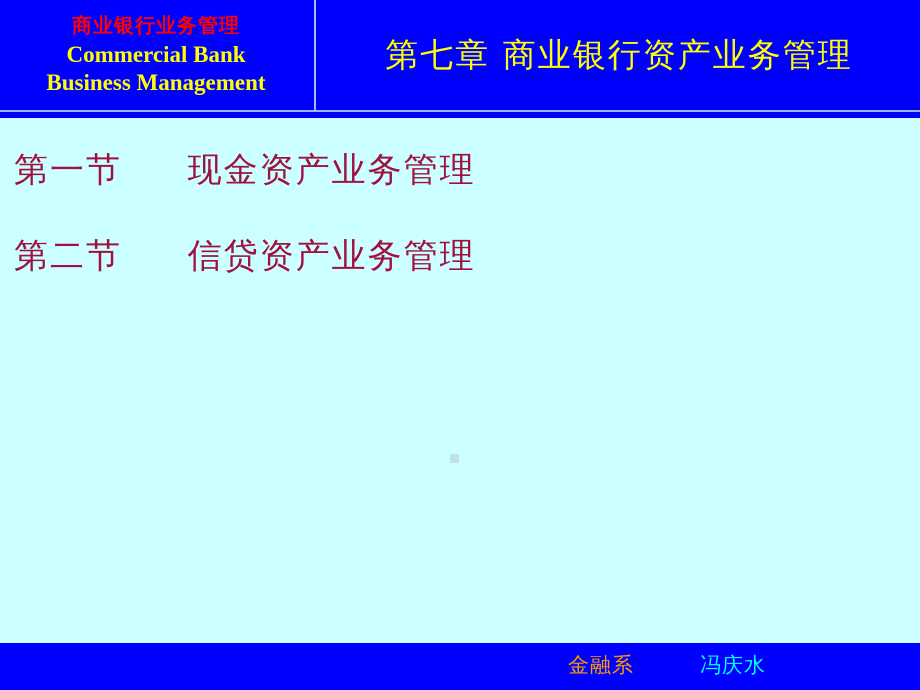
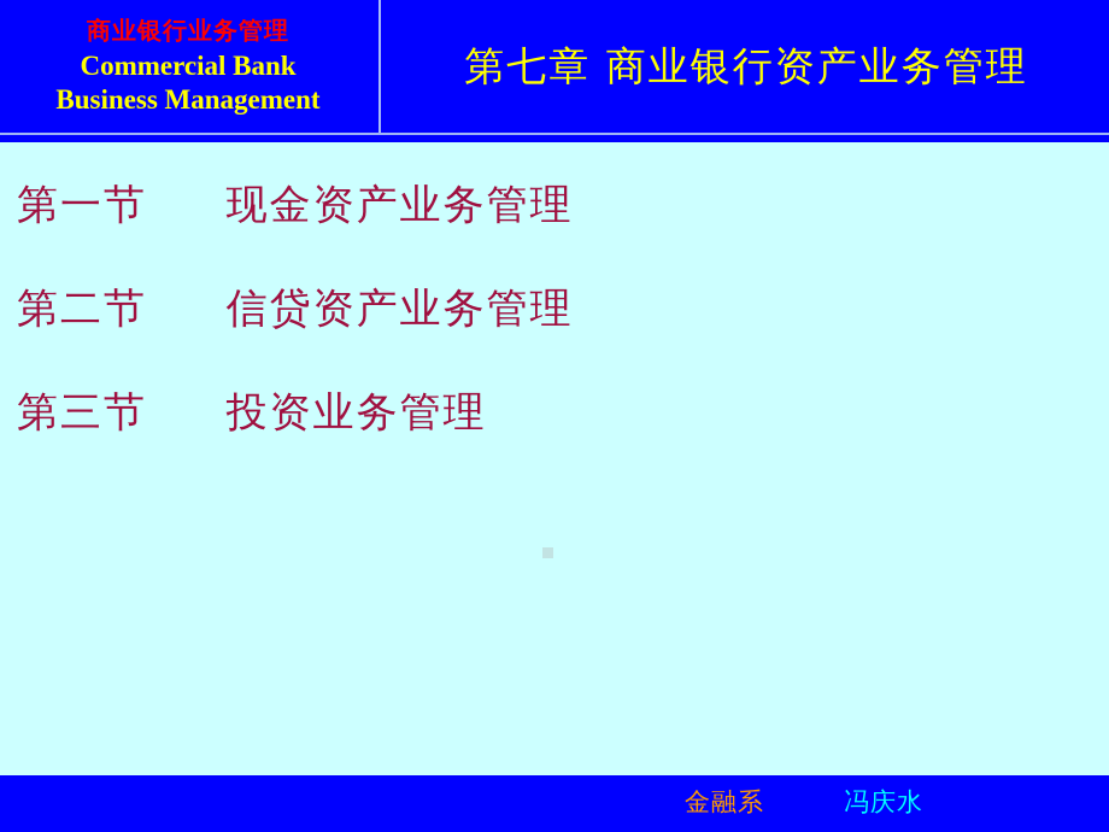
  商业银行业务管理
  Commercial Bank
  Business Management
  第七章 商业银行资产业务管理
  第一节 现金资产业务管理
  第二节 信贷资产业务管理
+ 第三节 投资业务管理
  金融系
  冯庆水
